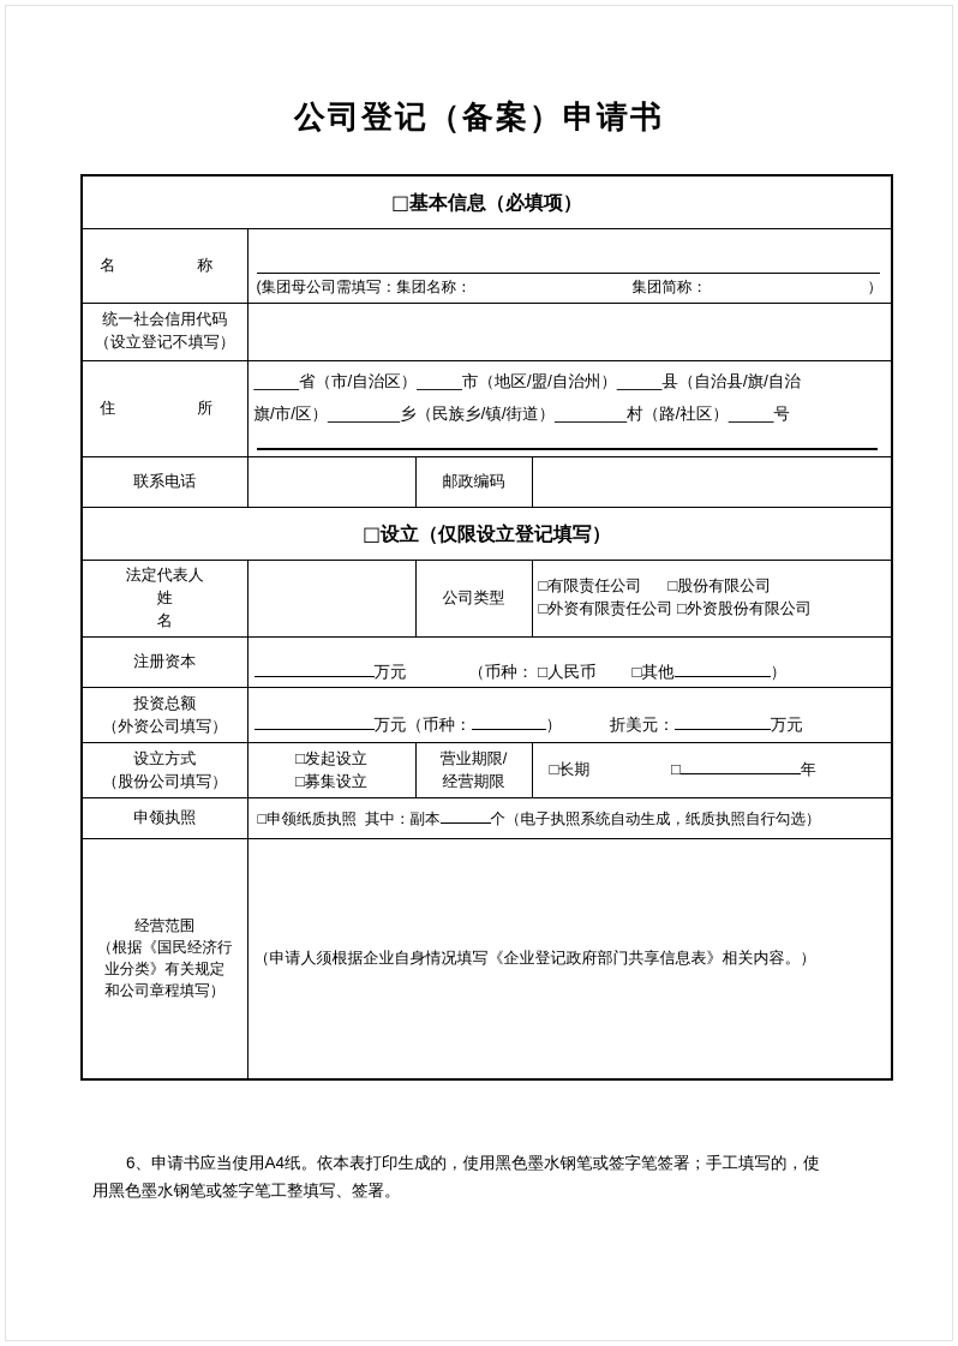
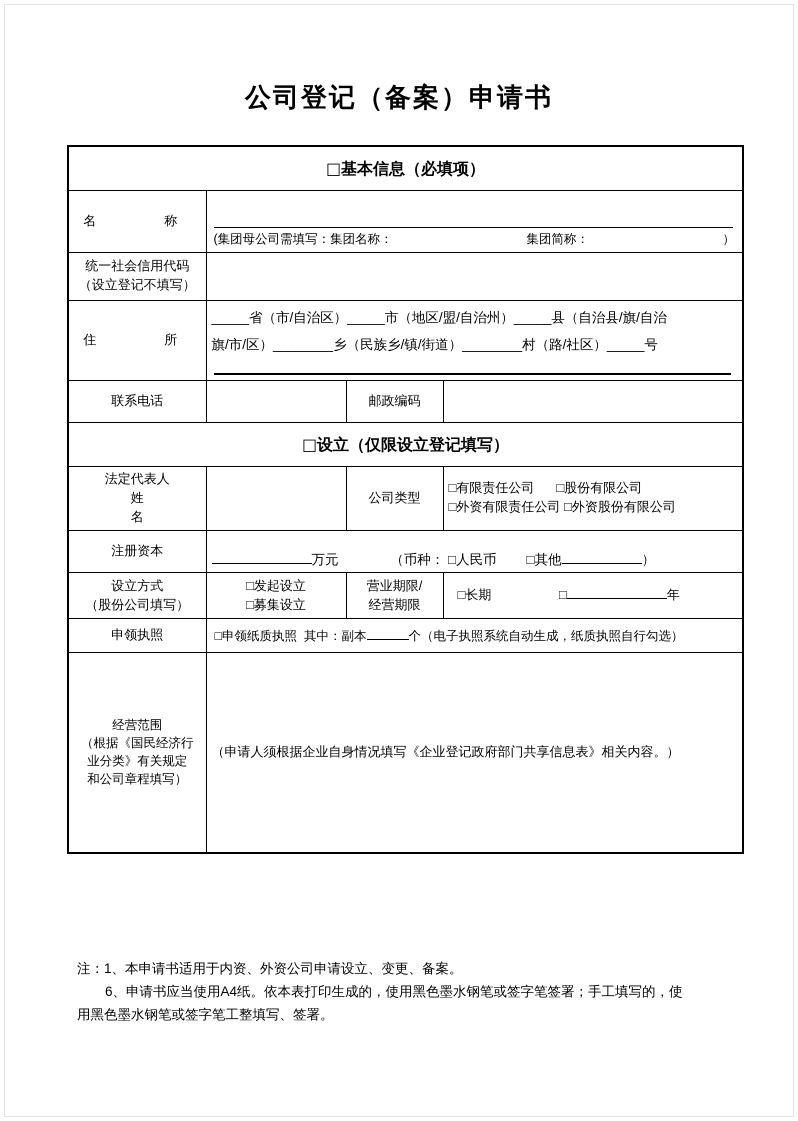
  公司登记（备案）申请书
  □基本信息（必填项）
  名 称	(集团母公司需填写：集团名称： 集团简称： ）
  统一社会信用代码 （设立登记不填写）
  住 所	_____省（市/自治区）_____市（地区/盟/自治州）_____县（自治县/旗/自治 旗/市/区）________乡（民族乡/镇/街道）________村（路/社区）_____号
  联系电话		邮政编码
  □设立（仅限设立登记填写）
  法定代表人 姓 名		公司类型	□有限责任公司 □股份有限公司 □外资有限责任公司 □外资股份有限公司
  注册资本	万元 （币种： □人民币 □其他 ）
- 投资总额 （外资公司填写）	万元（币种： ） 折美元： 万元
  设立方式 （股份公司填写）	□发起设立 □募集设立	营业期限/ 经营期限	□长期 □ 年
  申领执照	□申领纸质执照 其中：副本 个（电子执照系统自动生成，纸质执照自行勾选）
  经营范围 （根据《国民经济行 业分类》有关规定 和公司章程填写）	（申请人须根据企业自身情况填写《企业登记政府部门共享信息表》相关内容。）
+ 注：1、本申请书适用于内资、外资公司申请设立、变更、备案。
  6、申请书应当使用A4纸。依本表打印生成的，使用黑色墨水钢笔或签字笔签署；手工填写的，使
  用黑色墨水钢笔或签字笔工整填写、签署。
